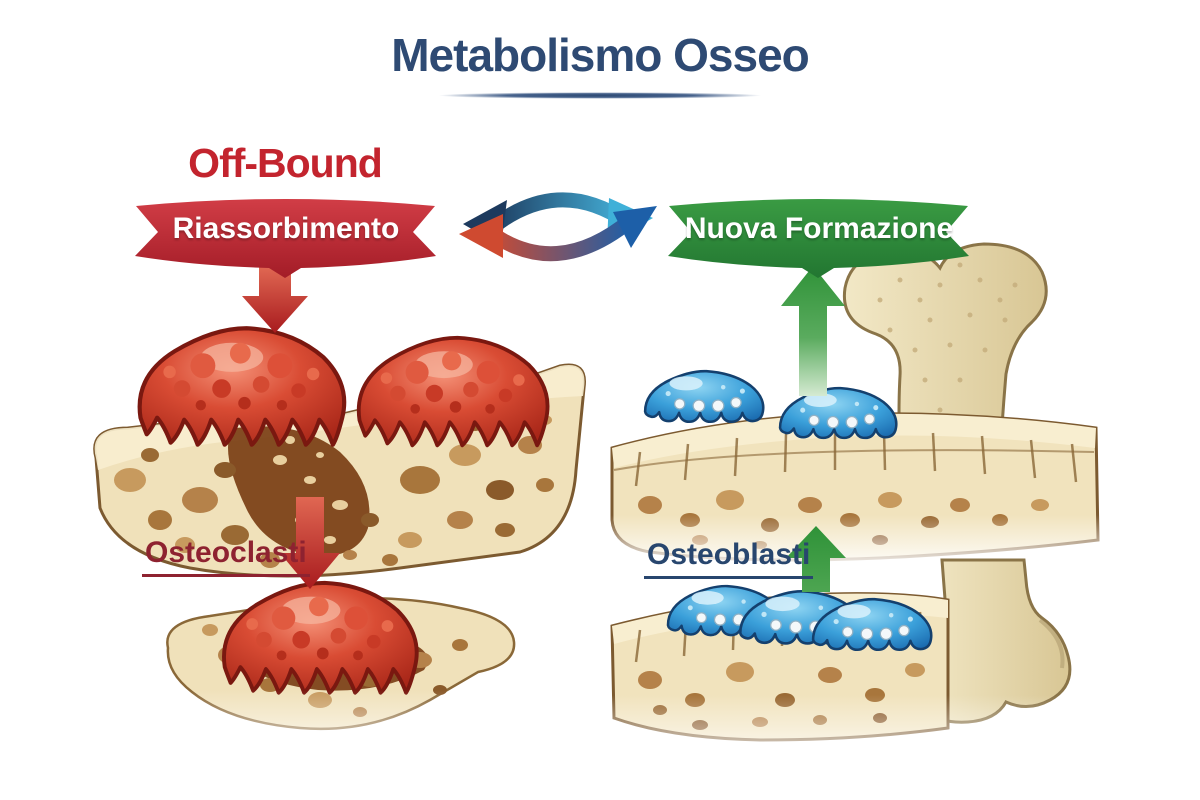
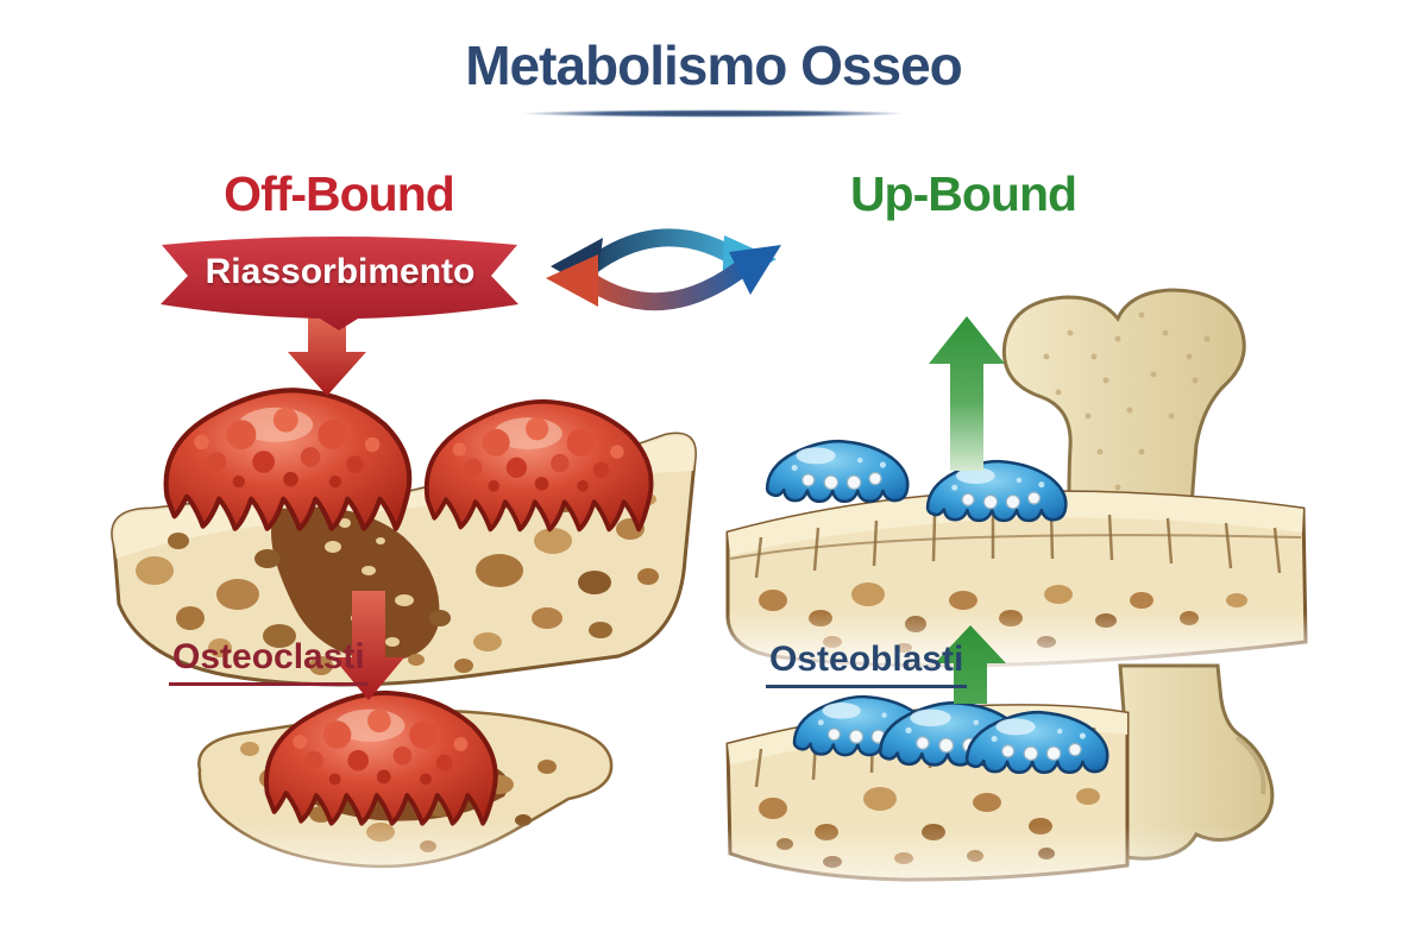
  Metabolismo Osseo
  Off-Bound
+ Up-Bound
  Riassorbimento
- Nuova Formazione
  Osteoclasti
  Osteoblasti
